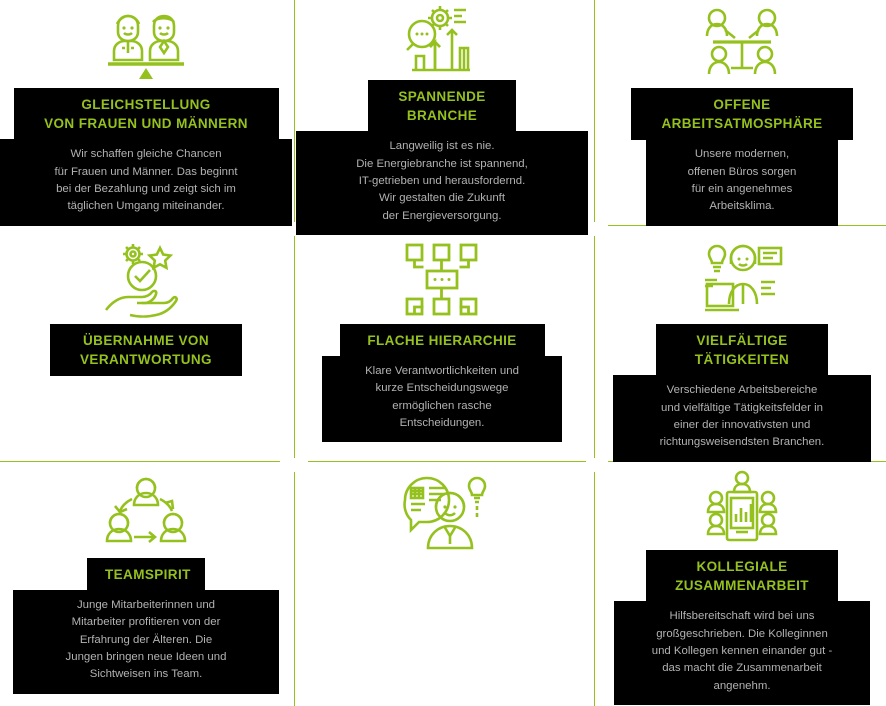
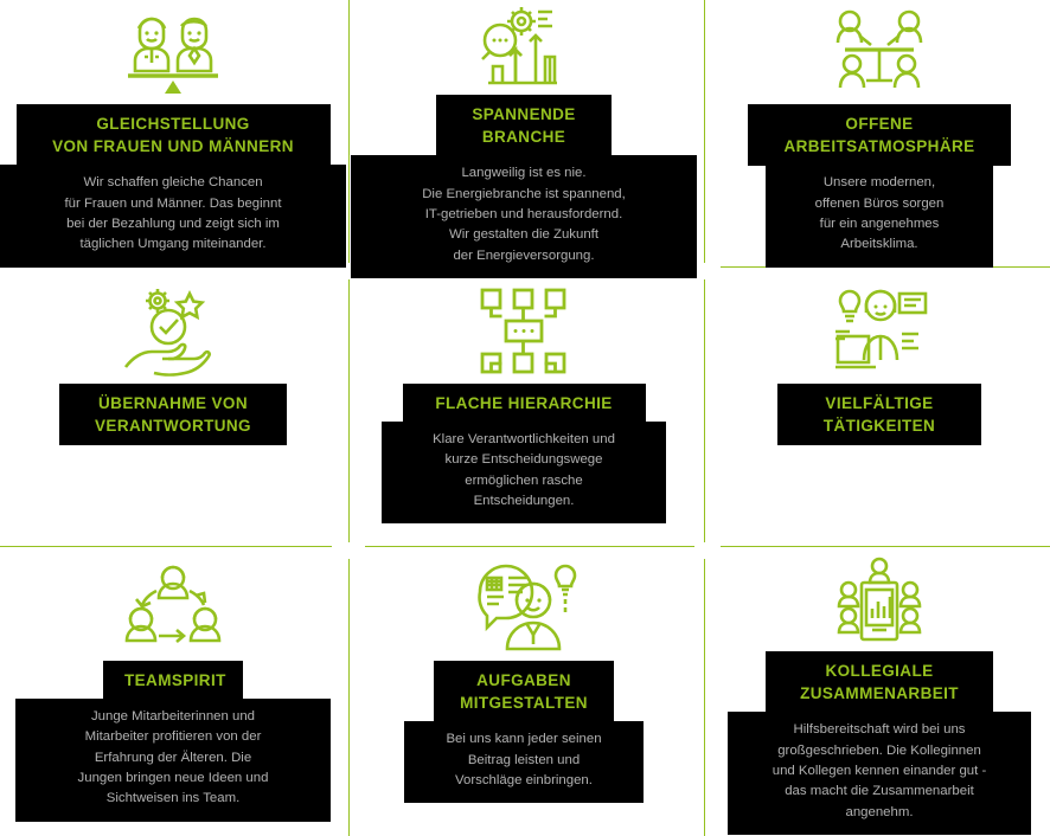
  GLEICHSTELLUNG
  VON FRAUEN UND MÄNNERN
  Wir schaffen gleiche Chancen
  für Frauen und Männer. Das beginnt
  bei der Bezahlung und zeigt sich im
  täglichen Umgang miteinander.
  SPANNENDE
  BRANCHE
  Langweilig ist es nie.
  Die Energiebranche ist spannend,
  IT-getrieben und herausfordernd.
  Wir gestalten die Zukunft
  der Energieversorgung.
  OFFENE
  ARBEITSATMOSPHÄRE
  Unsere modernen,
  offenen Büros sorgen
  für ein angenehmes
  Arbeitsklima.
  ÜBERNAHME VON
  VERANTWORTUNG
  FLACHE HIERARCHIE
  Klare Verantwortlichkeiten und
  kurze Entscheidungswege
  ermöglichen rasche
  Entscheidungen.
  VIELFÄLTIGE
  TÄTIGKEITEN
- Verschiedene Arbeitsbereiche
- und vielfältige Tätigkeitsfelder in
- einer der innovativsten und
- richtungsweisendsten Branchen.
  TEAMSPIRIT
  Junge Mitarbeiterinnen und
  Mitarbeiter profitieren von der
  Erfahrung der Älteren. Die
  Jungen bringen neue Ideen und
  Sichtweisen ins Team.
+ AUFGABEN
+ MITGESTALTEN
+ Bei uns kann jeder seinen
+ Beitrag leisten und
+ Vorschläge einbringen.
  KOLLEGIALE
  ZUSAMMENARBEIT
  Hilfsbereitschaft wird bei uns
  großgeschrieben. Die Kolleginnen
  und Kollegen kennen einander gut -
  das macht die Zusammenarbeit
  angenehm.
